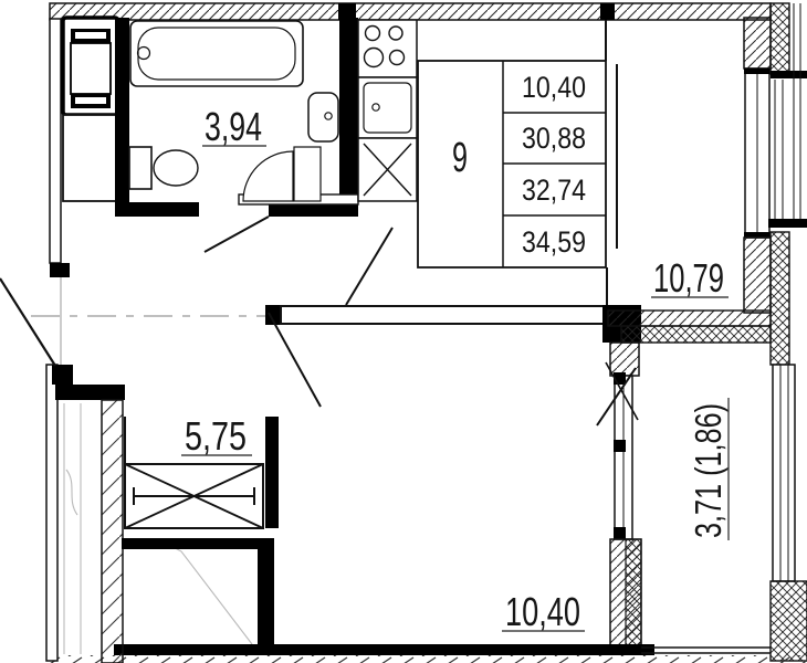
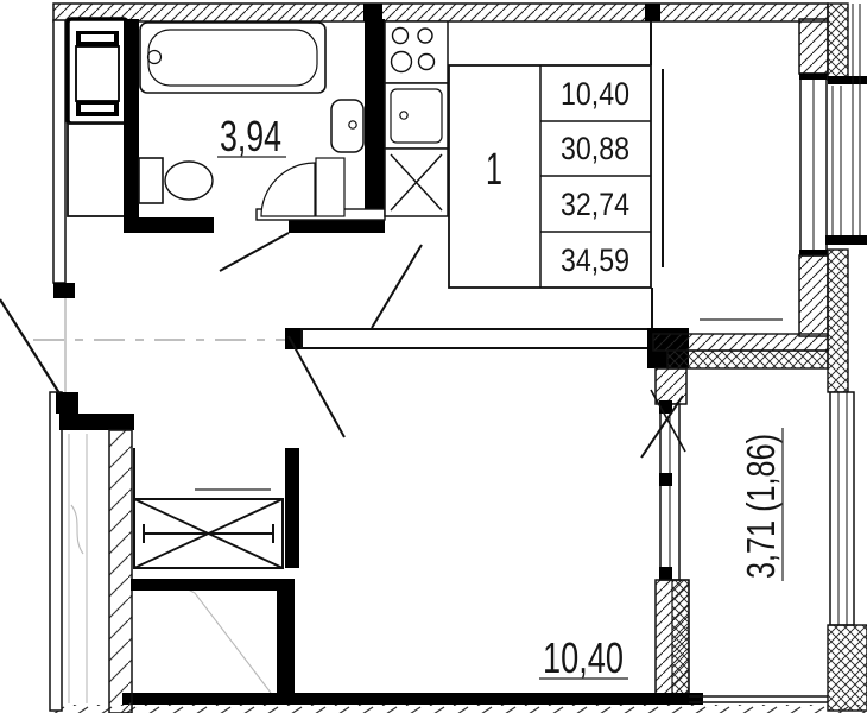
- 9
+ 1
  10,40
  30,88
  32,74
  34,59
  3,94
- 10,79
- 5,75
  10,40
